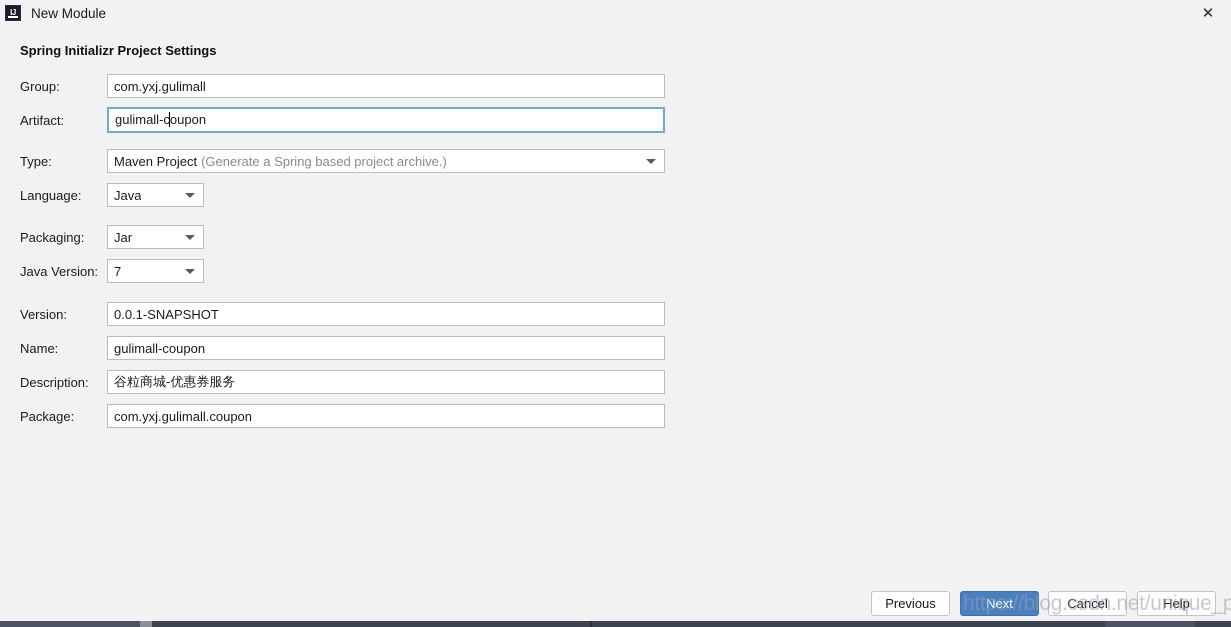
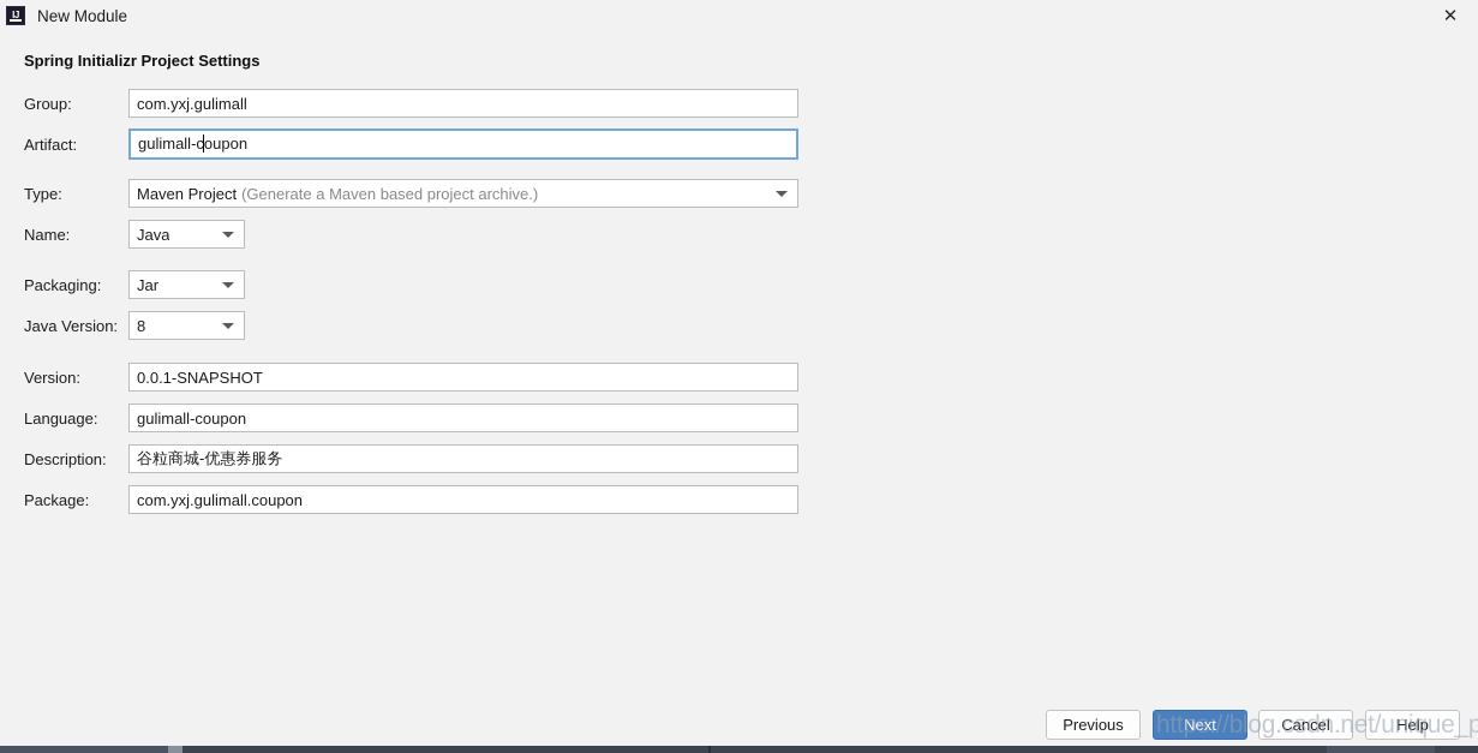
  IJ
  New Module
  ✕
  Spring Initializr Project Settings
  Group:
  com.yxj.gulimall
  Artifact:
  gulimall-coupon
  Type:
  Maven Project
- (Generate a Spring based project archive.)
+ (Generate a Maven based project archive.)
- Language:
+ Name:
  Java
  Packaging:
  Jar
  Java Version:
- 7
+ 8
  Version:
  0.0.1-SNAPSHOT
- Name:
+ Language:
  gulimall-coupon
  Description:
  谷粒商城-优惠券服务
  Package:
  com.yxj.gulimall.coupon
  Previous
  Next
  Cancel
  Help
  https://blog.csdn.net/unique_p
